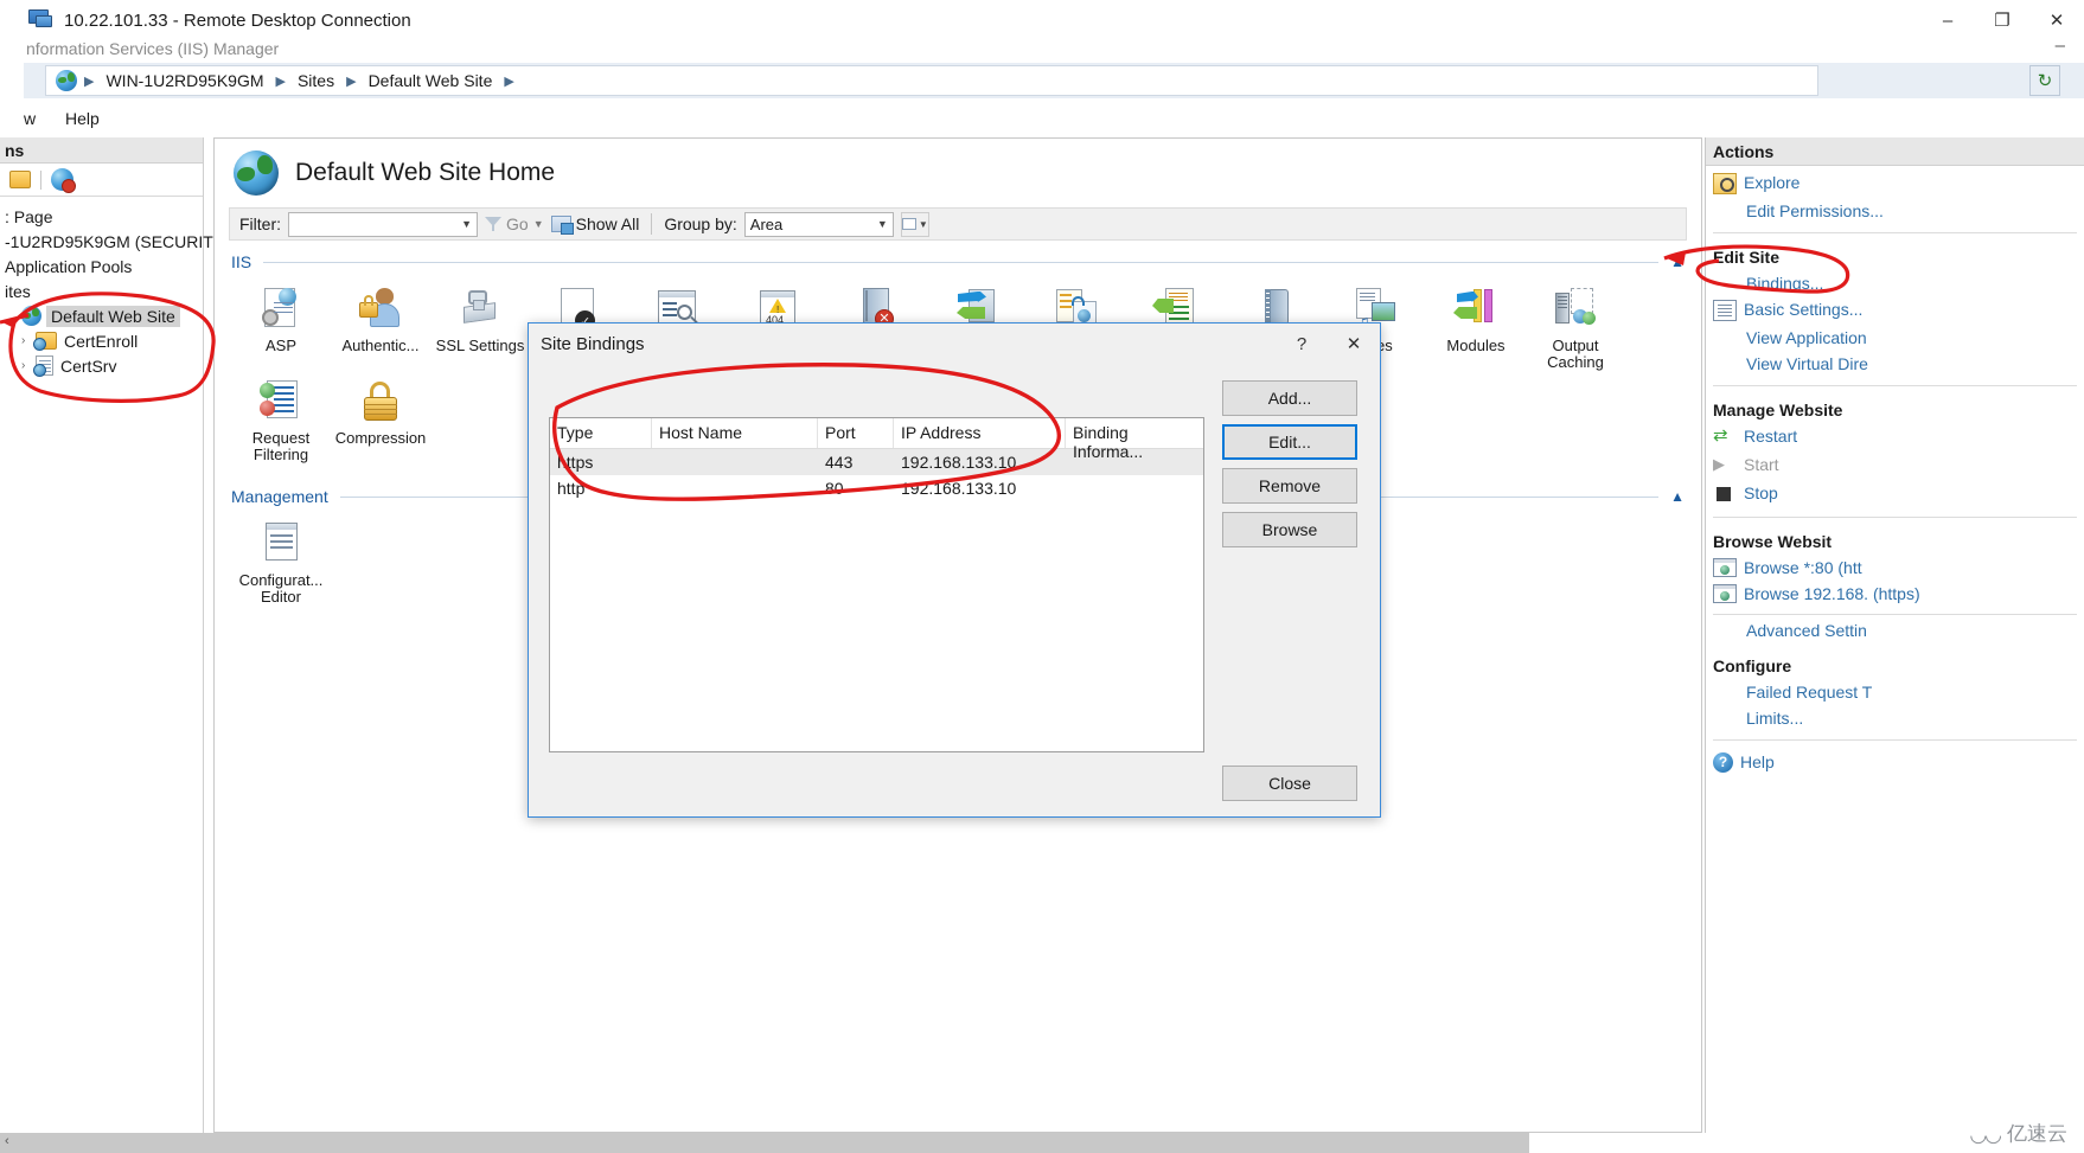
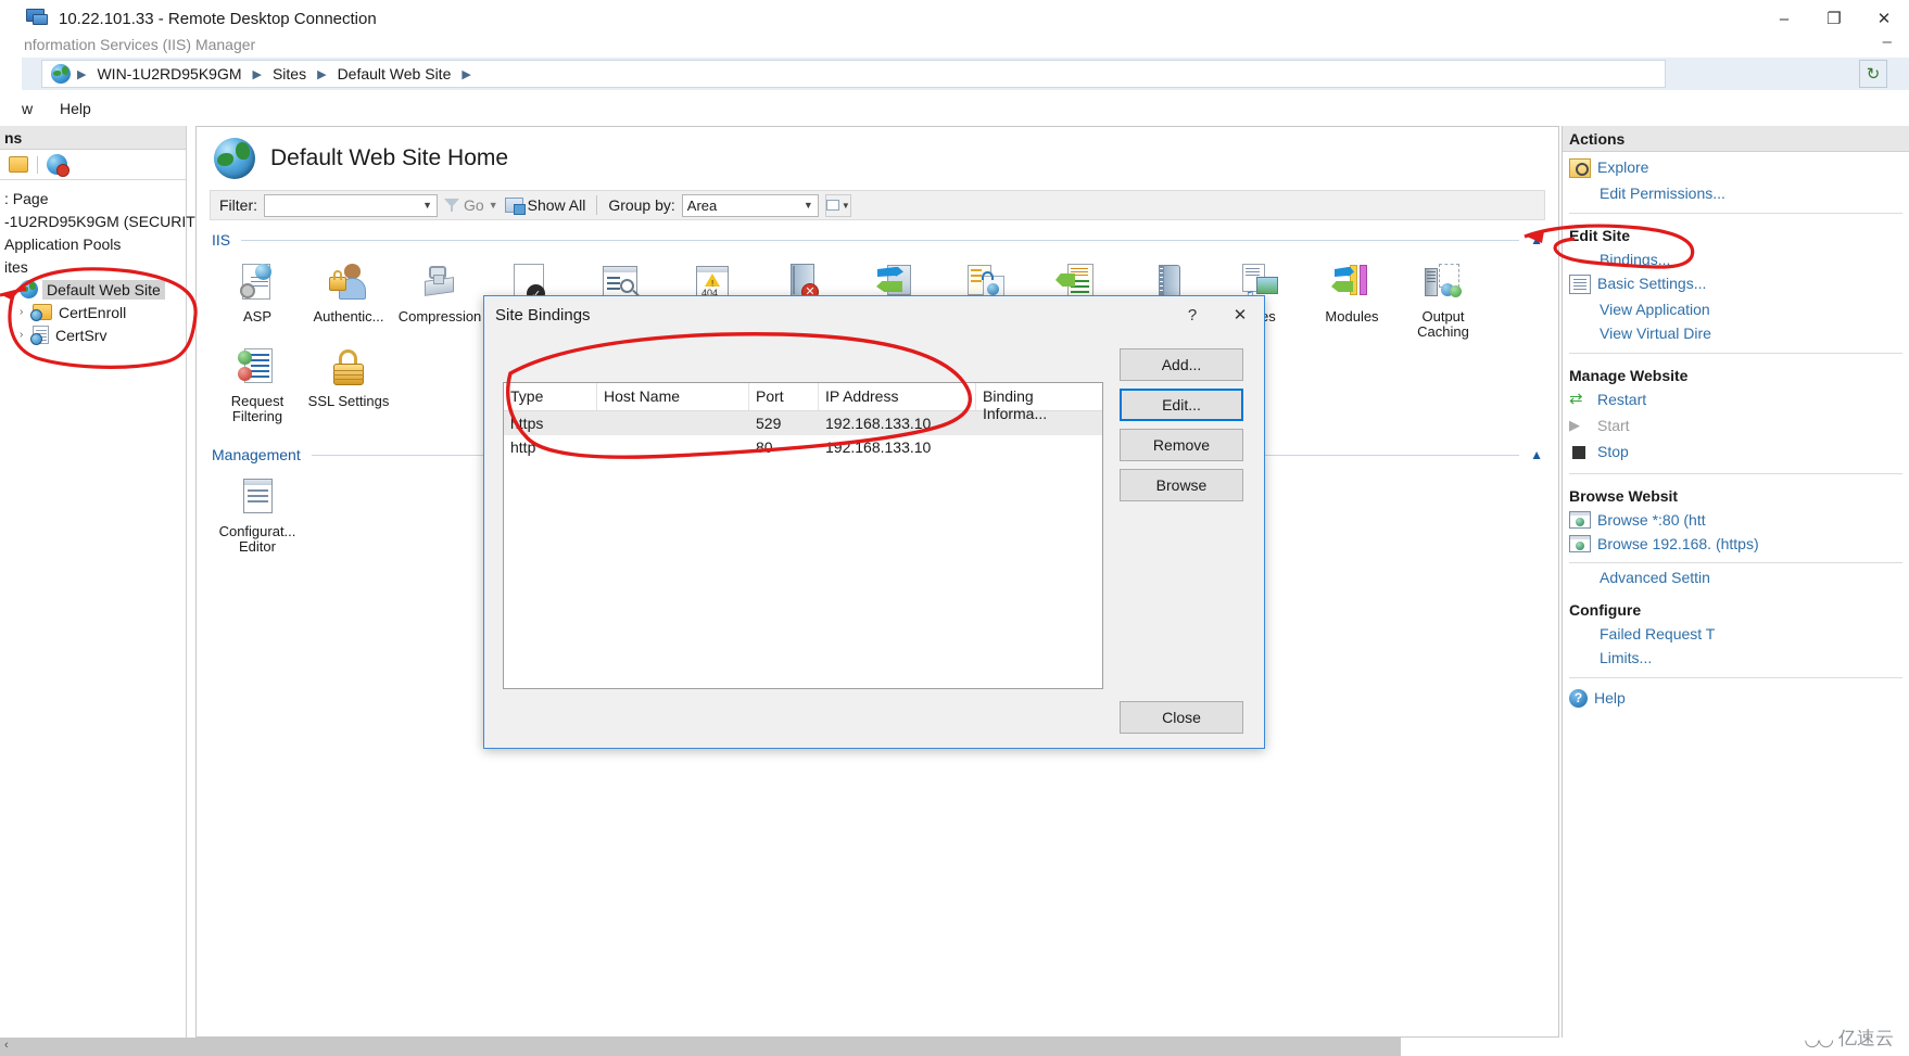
  10.22.101.33 - Remote Desktop Connection
  –
  ❐
  ✕
  nformation Services (IIS) Manager
  –
  ▶
  WIN-1U2RD95K9GM
  ▶
  Sites
  ▶
  Default Web Site
  ▶
  ↻
  w
  Help
  ns
  : Page
  -1U2RD95K9GM (SECURIT
  Application Pools
  ites
  Default Web Site
  ›
  CertEnroll
  ›
  CertSrv
  Default Web Site Home
  Filter:
  ▼
  Go
  ▼
  Show All
  Group by:
  Area
  ▼
  ▼
  IIS
  ASP
  Authentic...
- SSL Settings
+ Compression
  !
  404
  ✕
  ♫
  Modules
  Output Caching
  Request
  Filtering
- Compression
+ SSL Settings
  Management
  ▲
  Configurat...
  Editor
  Actions
  Explore
  Edit Permissions...
  Edit Site
  Bindings...
  Basic Settings...
  View Application
  View Virtual Dire
  Manage Website
  ⇄
  Restart
  ▶
  Start
  Stop
  Browse Websit
  Browse *:80 (htt
  Browse 192.168. (https)
  Advanced Settin
  Configure
  Failed Request T
  Limits...
  ?
  Help
  Site Bindings
  ?
  ✕
  Type
  Host Name
  Port
  IP Address
  Binding Informa...
  ttps
- 443
+ 529
  192.168.133.10
  http
  80
  192.168.133.10
  Add...
  Edit...
  Remove
  Browse
  Close
  ‹
  ◡◡
  亿速云
